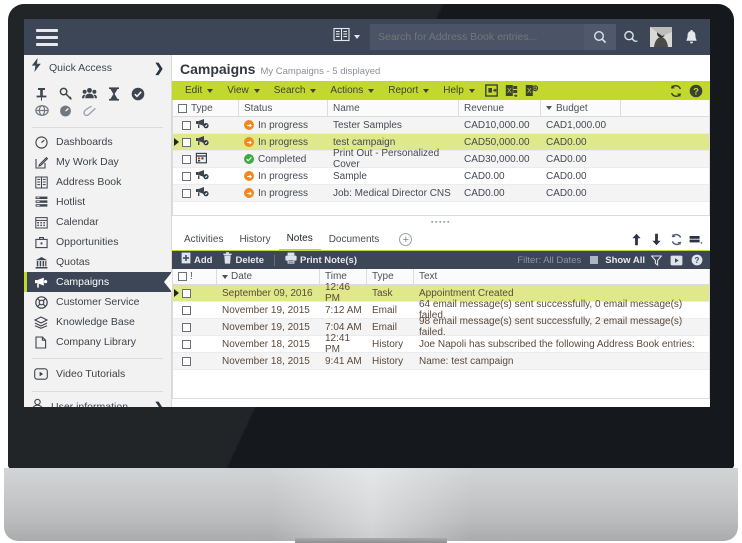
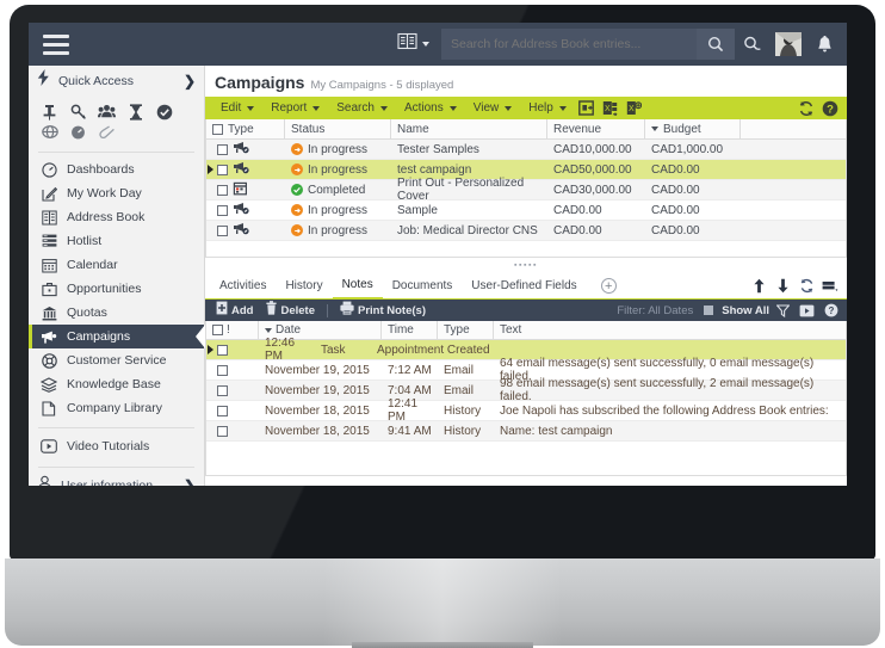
  Search for Address Book entries...
  Quick Access
  ❯
  Dashboards
  My Work Day
  Address Book
  Hotlist
  Calendar
  Opportunities
  Quotas
  Campaigns
  Customer Service
  Knowledge Base
  Company Library
  Video Tutorials
  Campaigns
  My Campaigns - 5 displayed
  Edit
- View
+ Report
  Search
  Actions
- Report
+ View
  Help
  ?
  Type
  Status
  Name
  Revenue
  Budget
  In progress
  Tester Samples
  CAD10,000.00
  CAD1,000.00
  In progress
  test campaign
  CAD50,000.00
  CAD0.00
  Completed
  Print Out - Personalized Cover
  CAD30,000.00
  CAD0.00
  In progress
  Sample
  CAD0.00
  CAD0.00
  In progress
  Job: Medical Director CNS
  CAD0.00
  CAD0.00
  Activities
  History
  Notes
  Documents
+ User-Defined Fields
  +
  Add
  Delete
  Print Note(s)
  Filter: All Dates
  Show All
  ?
  !
  Date
  Time
  Type
  Text
- September 09, 2016
  12:46 PM
  Task
  Appointment Created
  November 19, 2015
  7:12 AM
  Email
  64 email message(s) sent successfully, 0 email message(s) failed.
  November 19, 2015
  7:04 AM
  Email
  98 email message(s) sent successfully, 2 email message(s) failed.
  November 18, 2015
  12:41 PM
  History
  Joe Napoli has subscribed the following Address Book entries:
  November 18, 2015
  9:41 AM
  History
  Name: test campaign
